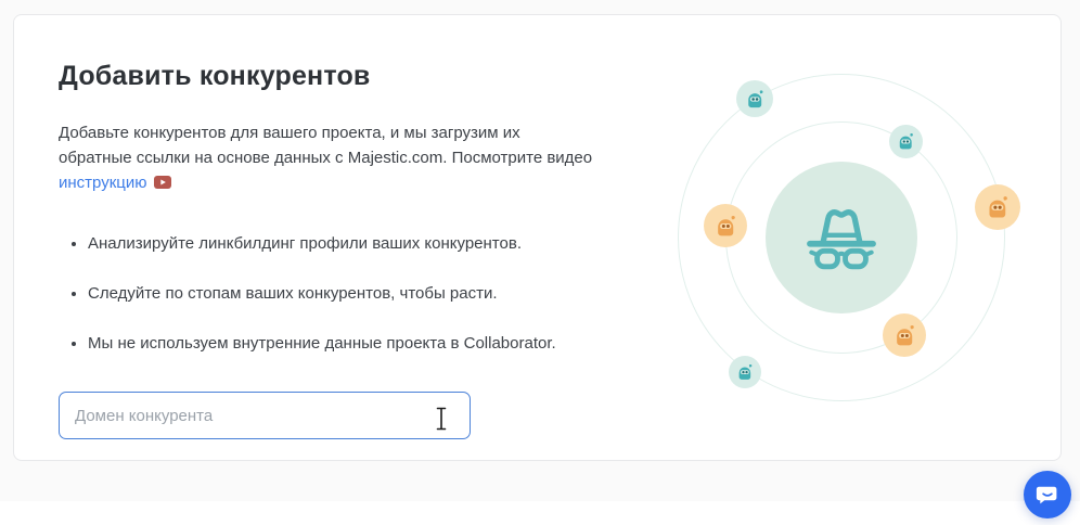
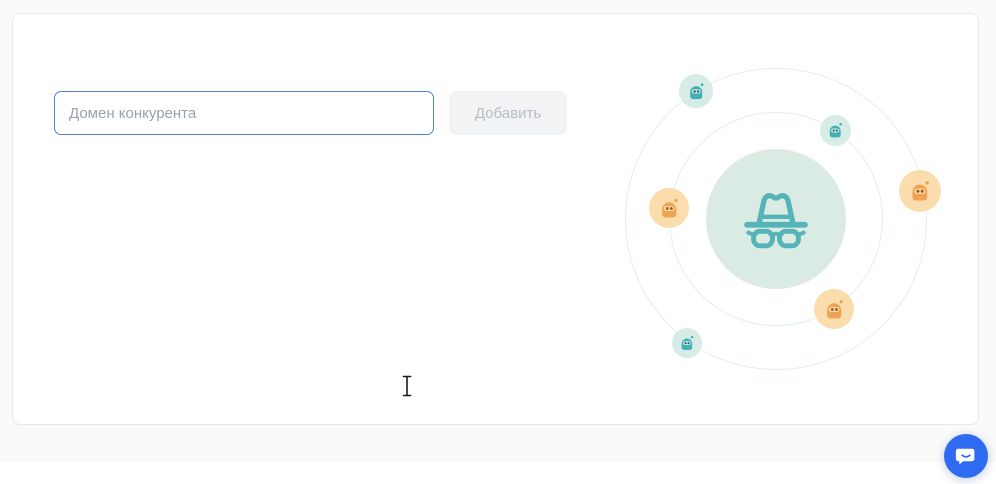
- Добавить конкурентов
- Добавьте конкурентов для вашего проекта, и мы загрузим их
- обратные ссылки на основе данных с Majestic.com. Посмотрите видео
- инструкцию
- Анализируйте линкбилдинг профили ваших конкурентов.
- Следуйте по стопам ваших конкурентов, чтобы расти.
- Мы не используем внутренние данные проекта в Collaborator.
  Домен конкурента
+ Добавить
